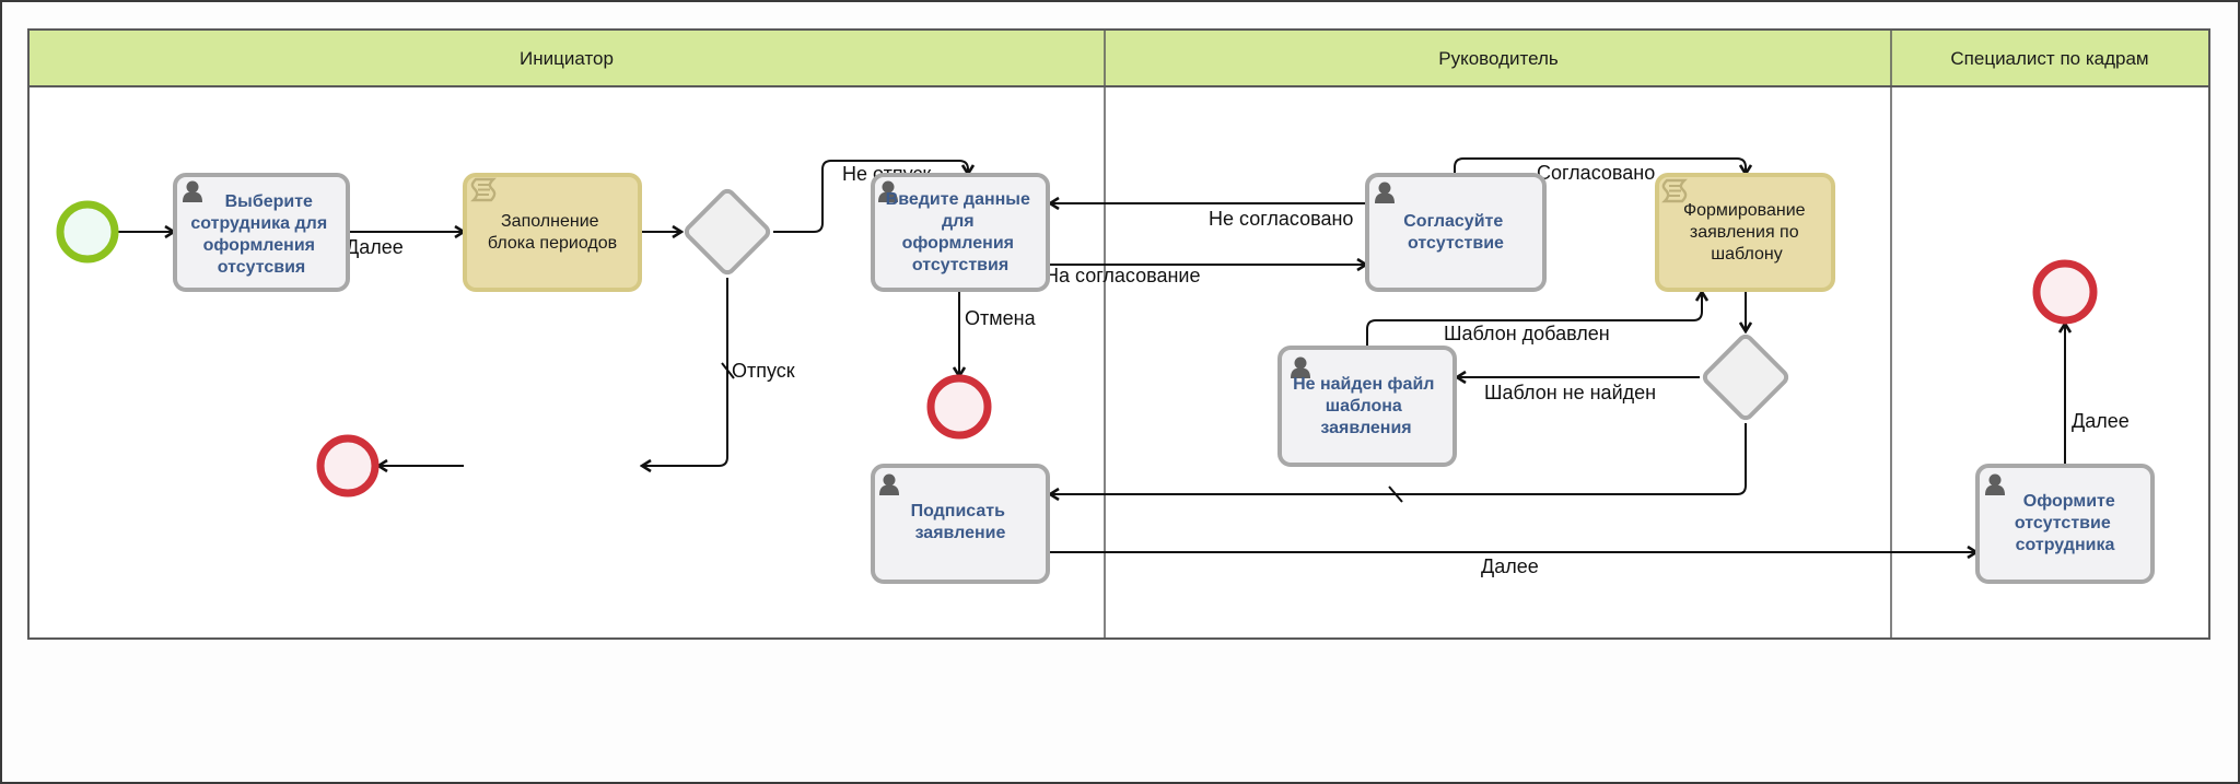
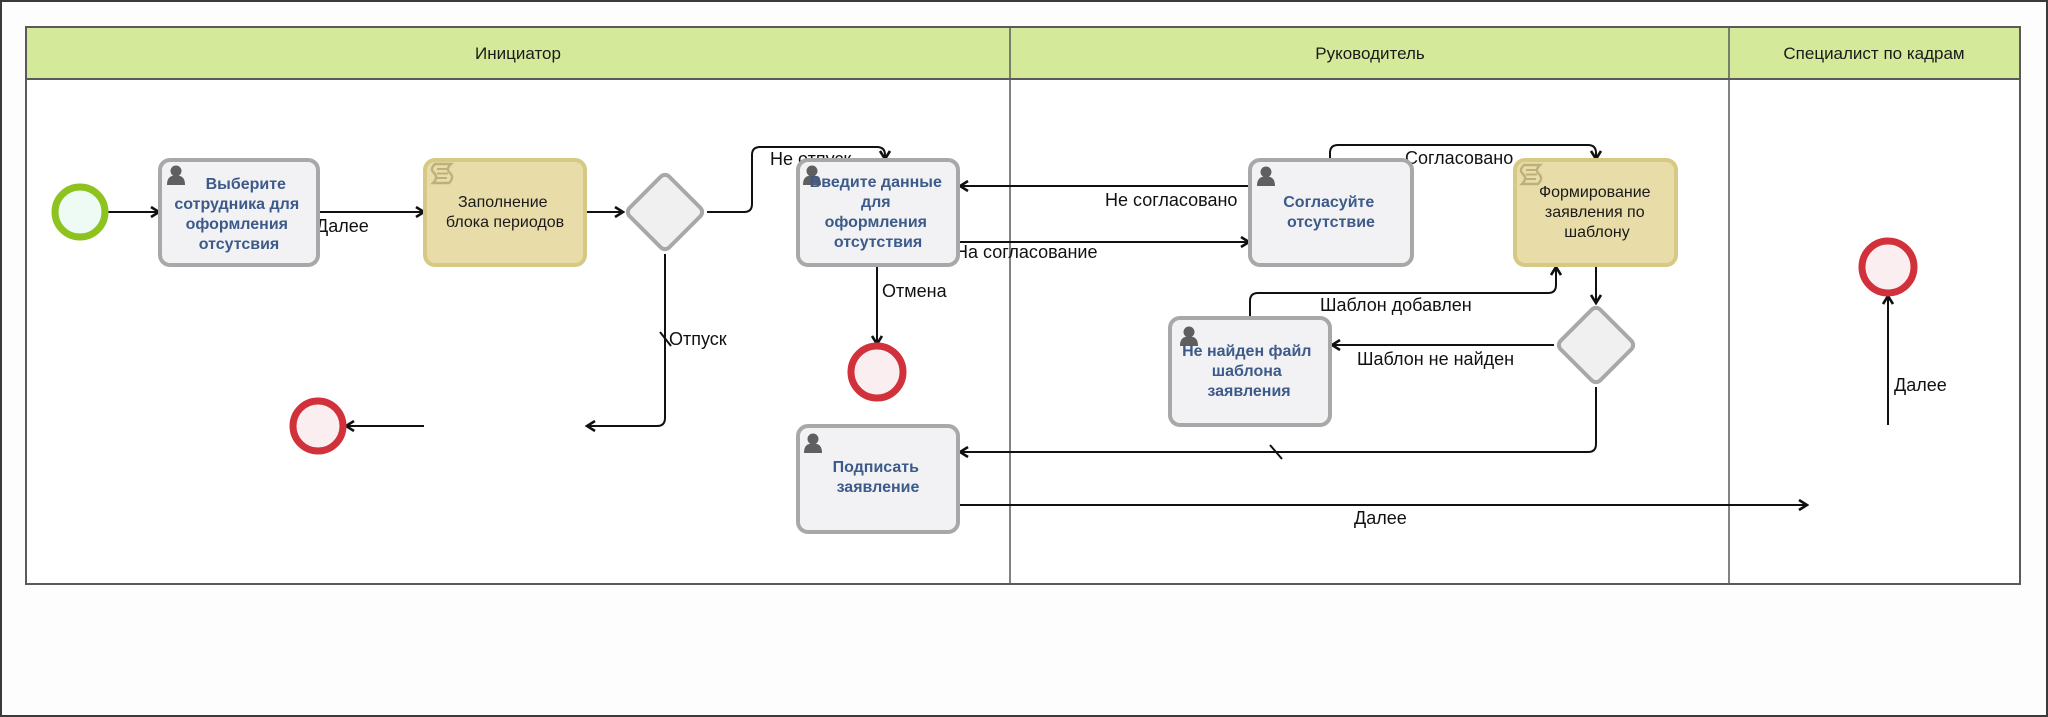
  Инициатор
  Руководитель
  Специалист по кадрам
  Далее
  Отпуск
  Отмена
  На согласование
  Не согласовано
  Согласовано
  Шаблон добавлен
  Шаблон не найден
  Далее
  Далее
  Выберите сотрудника для оформления отсутсвия
  Заполнение блока периодов
  Введите данные для оформления отсутствия
  Согласуйте отсутствие
  Формирование заявления по шаблону
  Не найден файл шаблона заявления
  Подписать заявление
- Оформите отсутствие сотрудника
